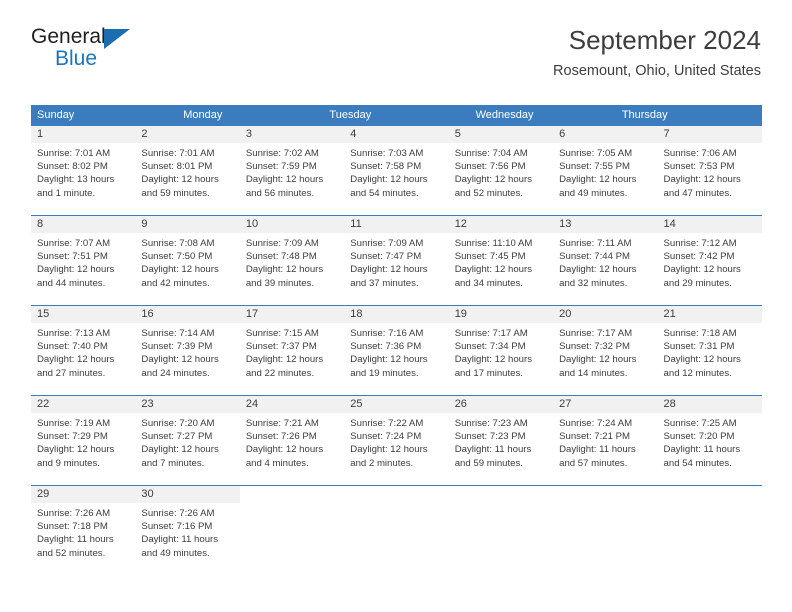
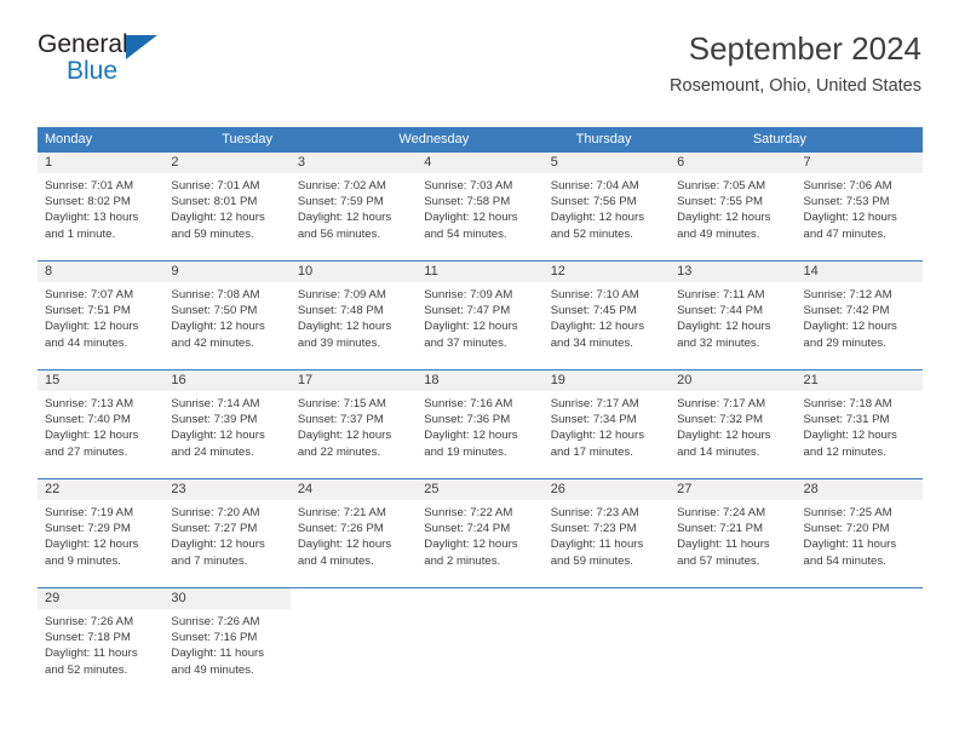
  General
  Blue
  September 2024
  Rosemount, Ohio, United States
- Sunday
  Monday
  Tuesday
  Wednesday
  Thursday
+ Saturday
  1
  Sunrise: 7:01 AM
  Sunset: 8:02 PM
  Daylight: 13 hours
  and 1 minute.
  2
  Sunrise: 7:01 AM
  Sunset: 8:01 PM
  Daylight: 12 hours
  and 59 minutes.
  3
  Sunrise: 7:02 AM
  Sunset: 7:59 PM
  Daylight: 12 hours
  and 56 minutes.
  4
  Sunrise: 7:03 AM
  Sunset: 7:58 PM
  Daylight: 12 hours
  and 54 minutes.
  5
  Sunrise: 7:04 AM
  Sunset: 7:56 PM
  Daylight: 12 hours
  and 52 minutes.
  6
  Sunrise: 7:05 AM
  Sunset: 7:55 PM
  Daylight: 12 hours
  and 49 minutes.
  7
  Sunrise: 7:06 AM
  Sunset: 7:53 PM
  Daylight: 12 hours
  and 47 minutes.
  8
  Sunrise: 7:07 AM
  Sunset: 7:51 PM
  Daylight: 12 hours
  and 44 minutes.
  9
  Sunrise: 7:08 AM
  Sunset: 7:50 PM
  Daylight: 12 hours
  and 42 minutes.
  10
  Sunrise: 7:09 AM
  Sunset: 7:48 PM
  Daylight: 12 hours
  and 39 minutes.
  11
  Sunrise: 7:09 AM
  Sunset: 7:47 PM
  Daylight: 12 hours
  and 37 minutes.
  12
- Sunrise: 11:10 AM
+ Sunrise: 7:10 AM
  Sunset: 7:45 PM
  Daylight: 12 hours
  and 34 minutes.
  13
  Sunrise: 7:11 AM
  Sunset: 7:44 PM
  Daylight: 12 hours
  and 32 minutes.
  14
  Sunrise: 7:12 AM
  Sunset: 7:42 PM
  Daylight: 12 hours
  and 29 minutes.
  15
  Sunrise: 7:13 AM
  Sunset: 7:40 PM
  Daylight: 12 hours
  and 27 minutes.
  16
  Sunrise: 7:14 AM
  Sunset: 7:39 PM
  Daylight: 12 hours
  and 24 minutes.
  17
  Sunrise: 7:15 AM
  Sunset: 7:37 PM
  Daylight: 12 hours
  and 22 minutes.
  18
  Sunrise: 7:16 AM
  Sunset: 7:36 PM
  Daylight: 12 hours
  and 19 minutes.
  19
  Sunrise: 7:17 AM
  Sunset: 7:34 PM
  Daylight: 12 hours
  and 17 minutes.
  20
  Sunrise: 7:17 AM
  Sunset: 7:32 PM
  Daylight: 12 hours
  and 14 minutes.
  21
  Sunrise: 7:18 AM
  Sunset: 7:31 PM
  Daylight: 12 hours
  and 12 minutes.
  22
  Sunrise: 7:19 AM
  Sunset: 7:29 PM
  Daylight: 12 hours
  and 9 minutes.
  23
  Sunrise: 7:20 AM
  Sunset: 7:27 PM
  Daylight: 12 hours
  and 7 minutes.
  24
  Sunrise: 7:21 AM
  Sunset: 7:26 PM
  Daylight: 12 hours
  and 4 minutes.
  25
  Sunrise: 7:22 AM
  Sunset: 7:24 PM
  Daylight: 12 hours
  and 2 minutes.
  26
  Sunrise: 7:23 AM
  Sunset: 7:23 PM
  Daylight: 11 hours
  and 59 minutes.
  27
  Sunrise: 7:24 AM
  Sunset: 7:21 PM
  Daylight: 11 hours
  and 57 minutes.
  28
  Sunrise: 7:25 AM
  Sunset: 7:20 PM
  Daylight: 11 hours
  and 54 minutes.
  29
  Sunrise: 7:26 AM
  Sunset: 7:18 PM
  Daylight: 11 hours
  and 52 minutes.
  30
  Sunrise: 7:26 AM
  Sunset: 7:16 PM
  Daylight: 11 hours
  and 49 minutes.
